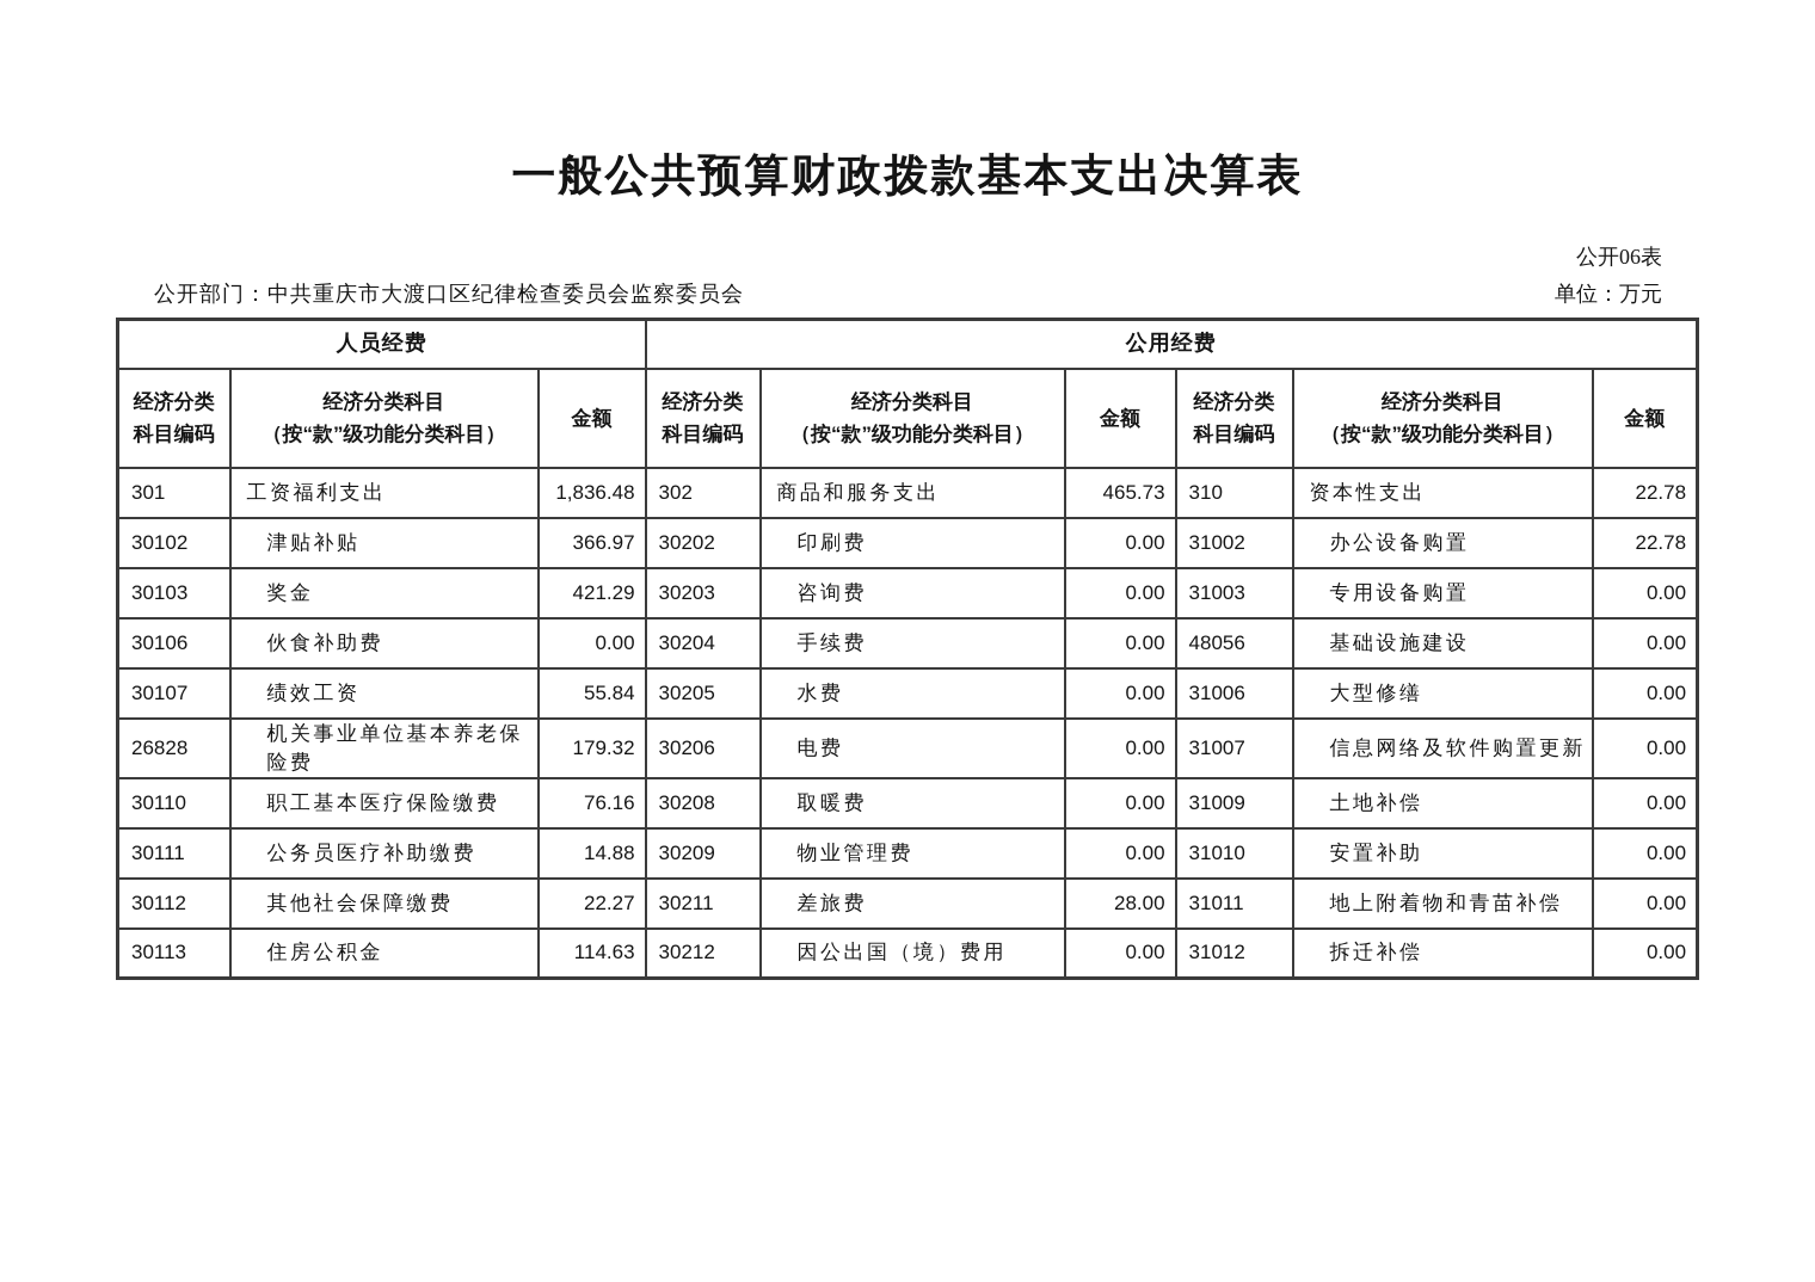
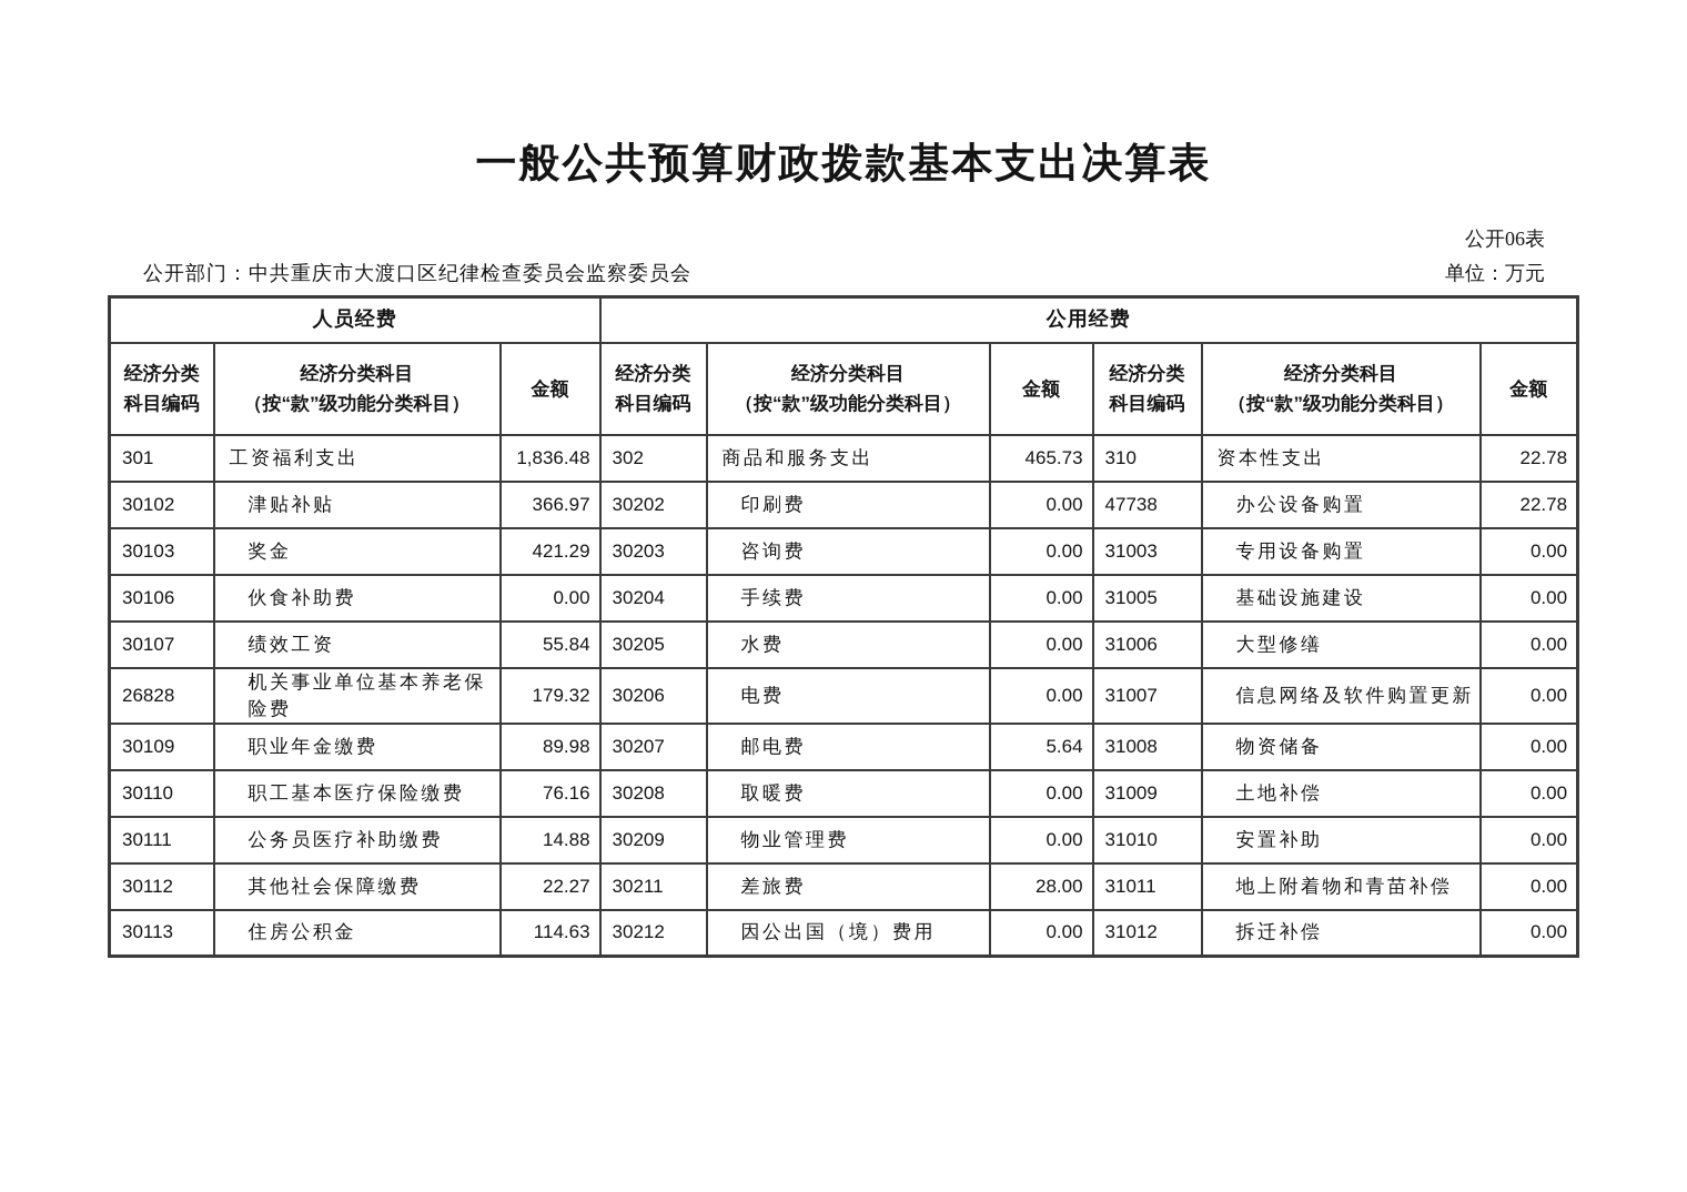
  一般公共预算财政拨款基本支出决算表
  公开06表
  公开部门：中共重庆市大渡口区纪律检查委员会监察委员会
  单位：万元
  人员经费	公用经费
  经济分类 科目编码	经济分类科目 （按“款”级功能分类科目）	金额	经济分类 科目编码	经济分类科目 （按“款”级功能分类科目）	金额	经济分类 科目编码	经济分类科目 （按“款”级功能分类科目）	金额
  301	工资福利支出	1,836.48	302	商品和服务支出	465.73	310	资本性支出	22.78
- 30102	津贴补贴	366.97	30202	印刷费	0.00	31002	办公设备购置	22.78
+ 30102	津贴补贴	366.97	30202	印刷费	0.00	47738	办公设备购置	22.78
  30103	奖金	421.29	30203	咨询费	0.00	31003	专用设备购置	0.00
- 30106	伙食补助费	0.00	30204	手续费	0.00	48056	基础设施建设	0.00
+ 30106	伙食补助费	0.00	30204	手续费	0.00	31005	基础设施建设	0.00
  30107	绩效工资	55.84	30205	水费	0.00	31006	大型修缮	0.00
  26828	机关事业单位基本养老保险费	179.32	30206	电费	0.00	31007	信息网络及软件购置更新	0.00
+ 30109	职业年金缴费	89.98	30207	邮电费	5.64	31008	物资储备	0.00
  30110	职工基本医疗保险缴费	76.16	30208	取暖费	0.00	31009	土地补偿	0.00
  30111	公务员医疗补助缴费	14.88	30209	物业管理费	0.00	31010	安置补助	0.00
  30112	其他社会保障缴费	22.27	30211	差旅费	28.00	31011	地上附着物和青苗补偿	0.00
  30113	住房公积金	114.63	30212	因公出国（境）费用	0.00	31012	拆迁补偿	0.00
